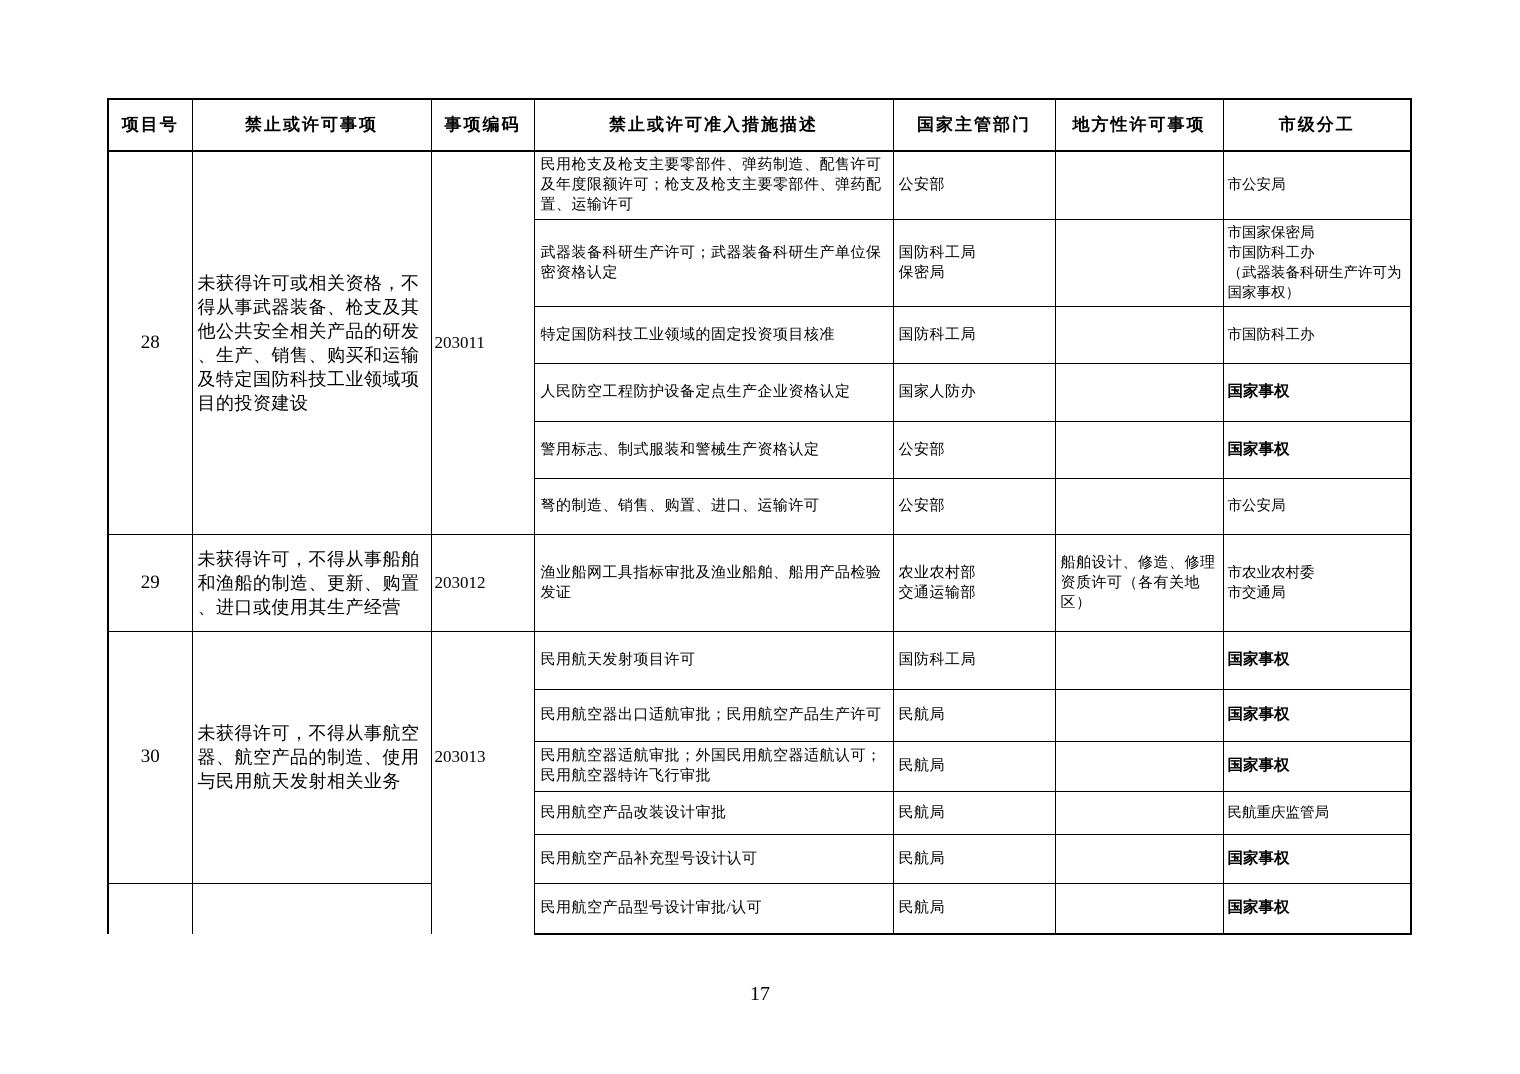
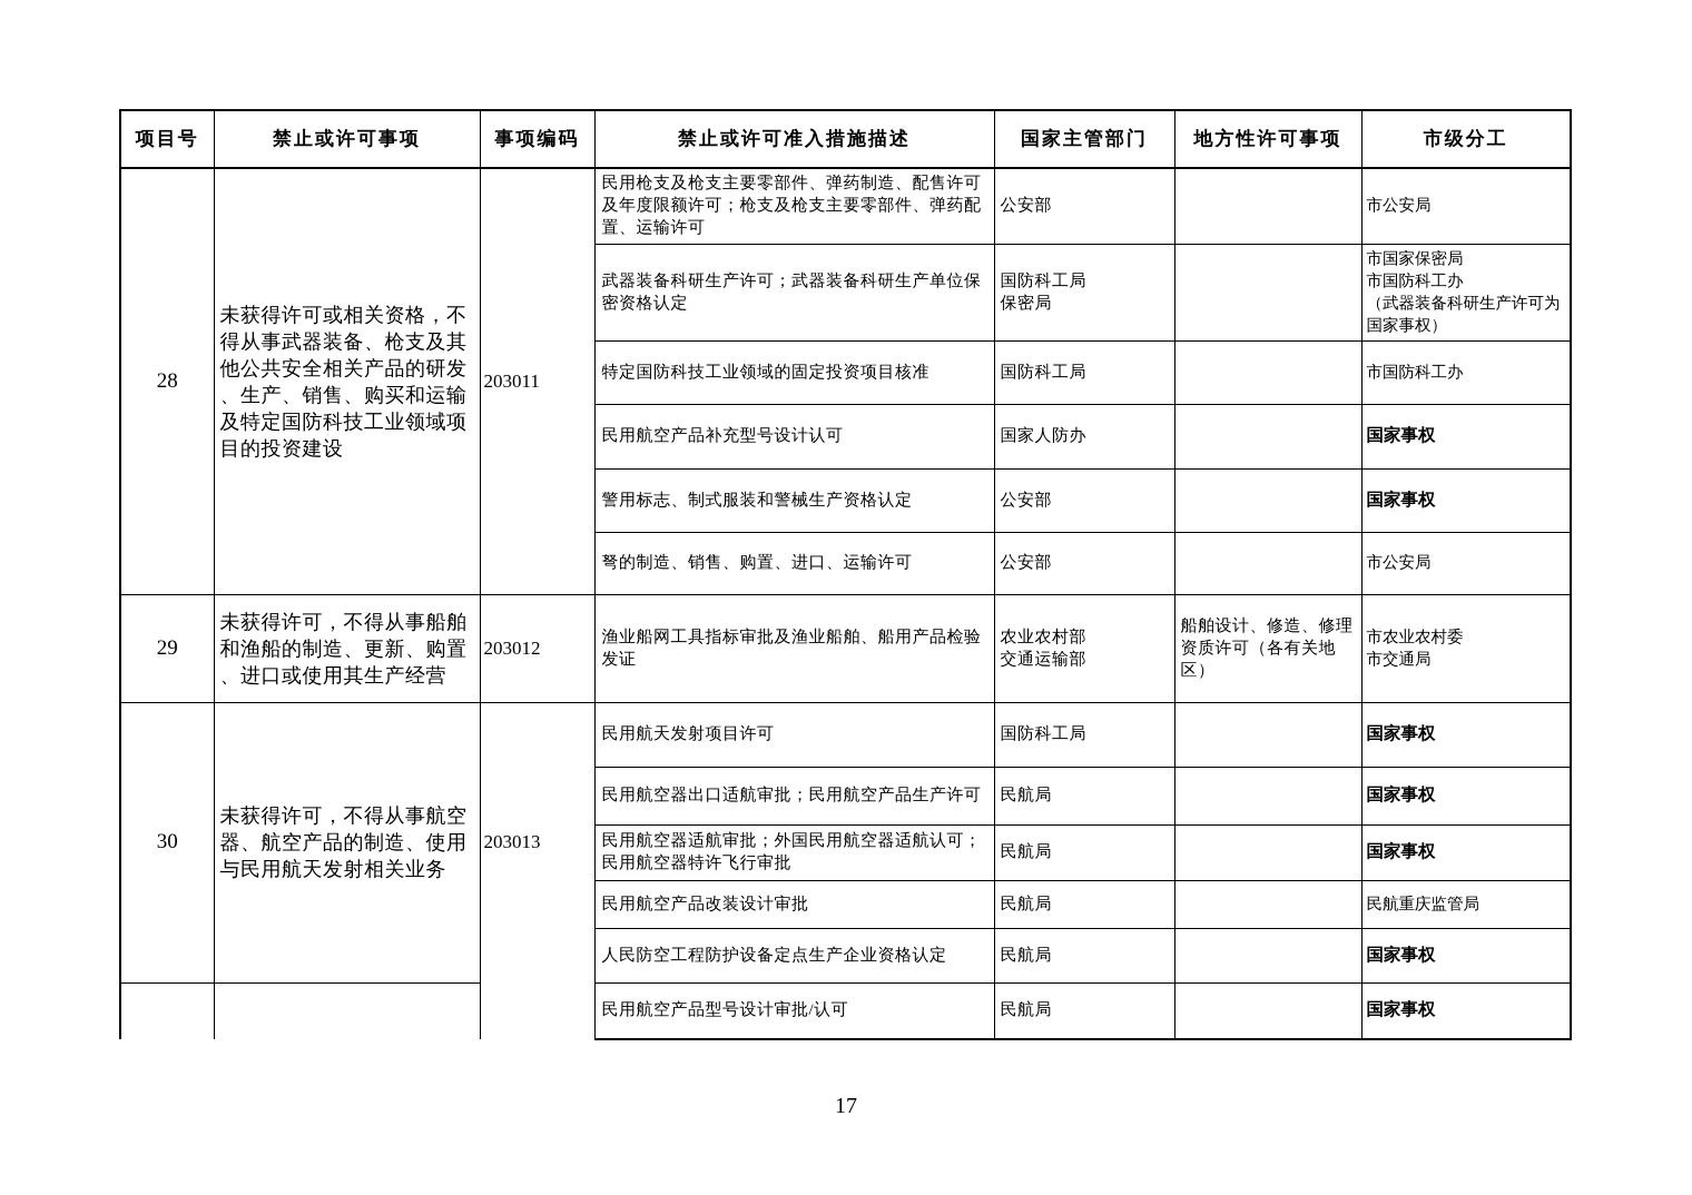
  项目号	禁止或许可事项	事项编码	禁止或许可准入措施描述	国家主管部门	地方性许可事项	市级分工
  28	未获得许可或相关资格，不 得从事武器装备、枪支及其 他公共安全相关产品的研发 、生产、销售、购买和运输 及特定国防科技工业领域项 目的投资建设	203011	民用枪支及枪支主要零部件、弹药制造、配售许可 及年度限额许可；枪支及枪支主要零部件、弹药配 置、运输许可	公安部		市公安局
  武器装备科研生产许可；武器装备科研生产单位保 密资格认定	国防科工局 保密局		市国家保密局 市国防科工办 （武器装备科研生产许可为 国家事权）
  特定国防科技工业领域的固定投资项目核准	国防科工局		市国防科工办
- 人民防空工程防护设备定点生产企业资格认定	国家人防办		国家事权
+ 民用航空产品补充型号设计认可	国家人防办		国家事权
  警用标志、制式服装和警械生产资格认定	公安部		国家事权
  弩的制造、销售、购置、进口、运输许可	公安部		市公安局
  29	未获得许可，不得从事船舶 和渔船的制造、更新、购置 、进口或使用其生产经营	203012	渔业船网工具指标审批及渔业船舶、船用产品检验 发证	农业农村部 交通运输部	船舶设计、修造、修理 资质许可（各有关地 区）	市农业农村委 市交通局
  30	未获得许可，不得从事航空 器、航空产品的制造、使用 与民用航天发射相关业务	203013	民用航天发射项目许可	国防科工局		国家事权
  民用航空器出口适航审批；民用航空产品生产许可	民航局		国家事权
  民用航空器适航审批；外国民用航空器适航认可； 民用航空器特许飞行审批	民航局		国家事权
  民用航空产品改装设计审批	民航局		民航重庆监管局
- 民用航空产品补充型号设计认可	民航局		国家事权
+ 人民防空工程防护设备定点生产企业资格认定	民航局		国家事权
  			民用航空产品型号设计审批/认可	民航局		国家事权
  17
